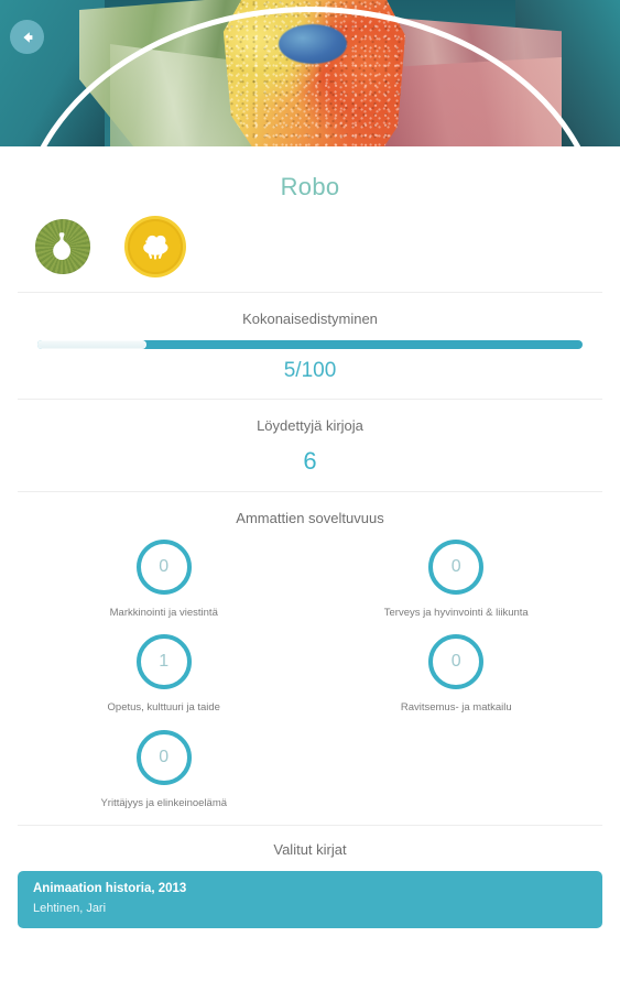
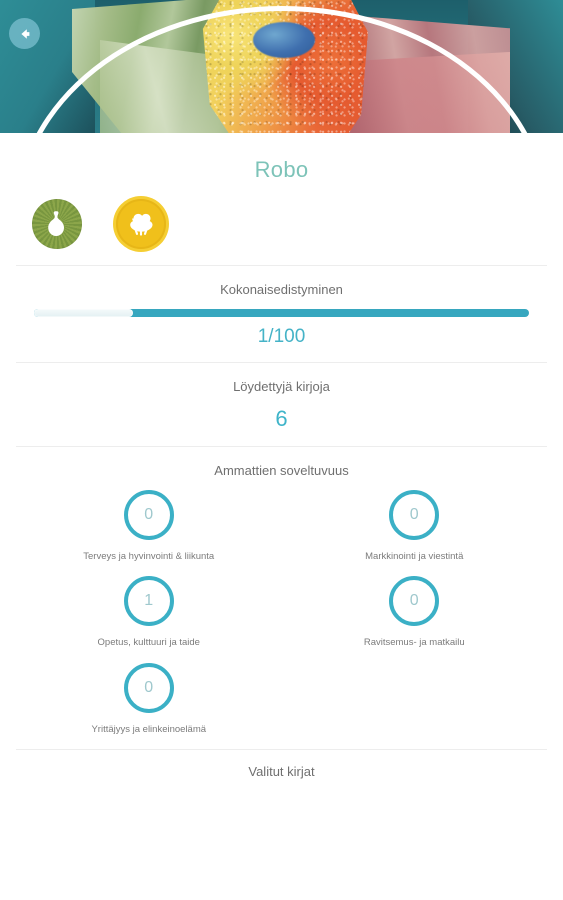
  Robo
  Kokonaisedistyminen
- 5/100
+ 1/100
  Löydettyjä kirjoja
  6
  Ammattien soveltuvuus
  0
- Markkinointi ja viestintä
+ Terveys ja hyvinvointi & liikunta
  0
- Terveys ja hyvinvointi & liikunta
+ Markkinointi ja viestintä
  1
  Opetus, kulttuuri ja taide
  0
  Ravitsemus- ja matkailu
  0
  Yrittäjyys ja elinkeinoelämä
  Valitut kirjat
- Animaation historia, 2013
- Lehtinen, Jari
